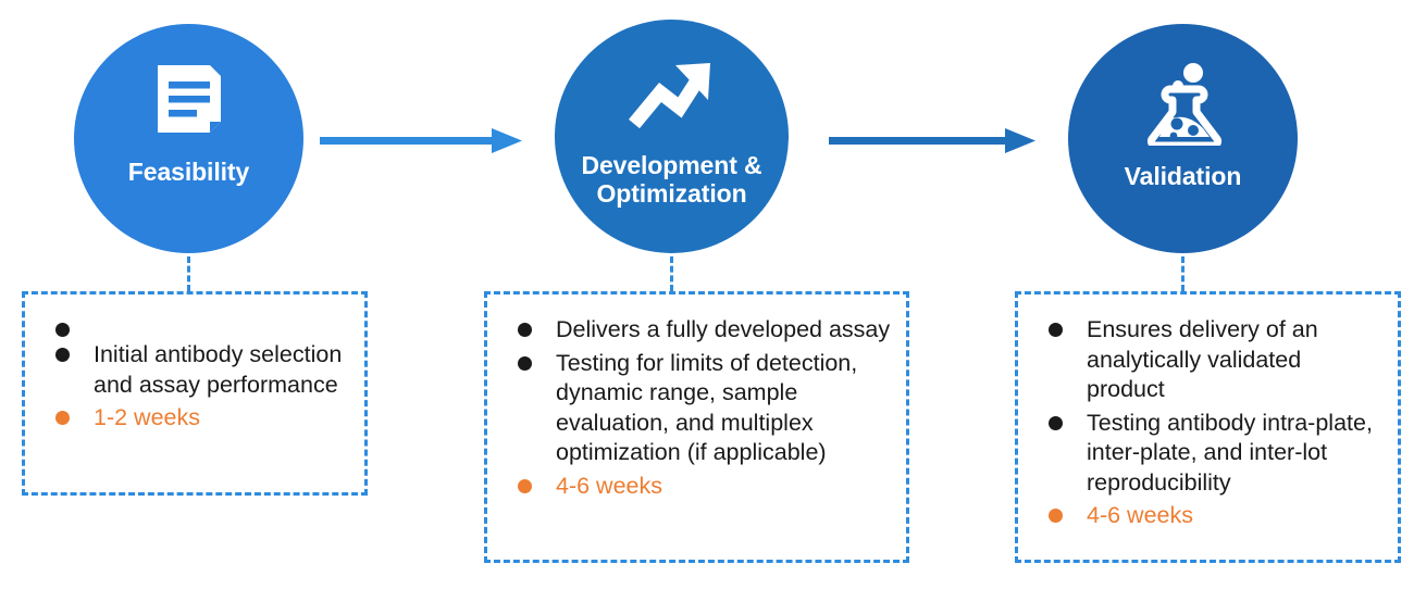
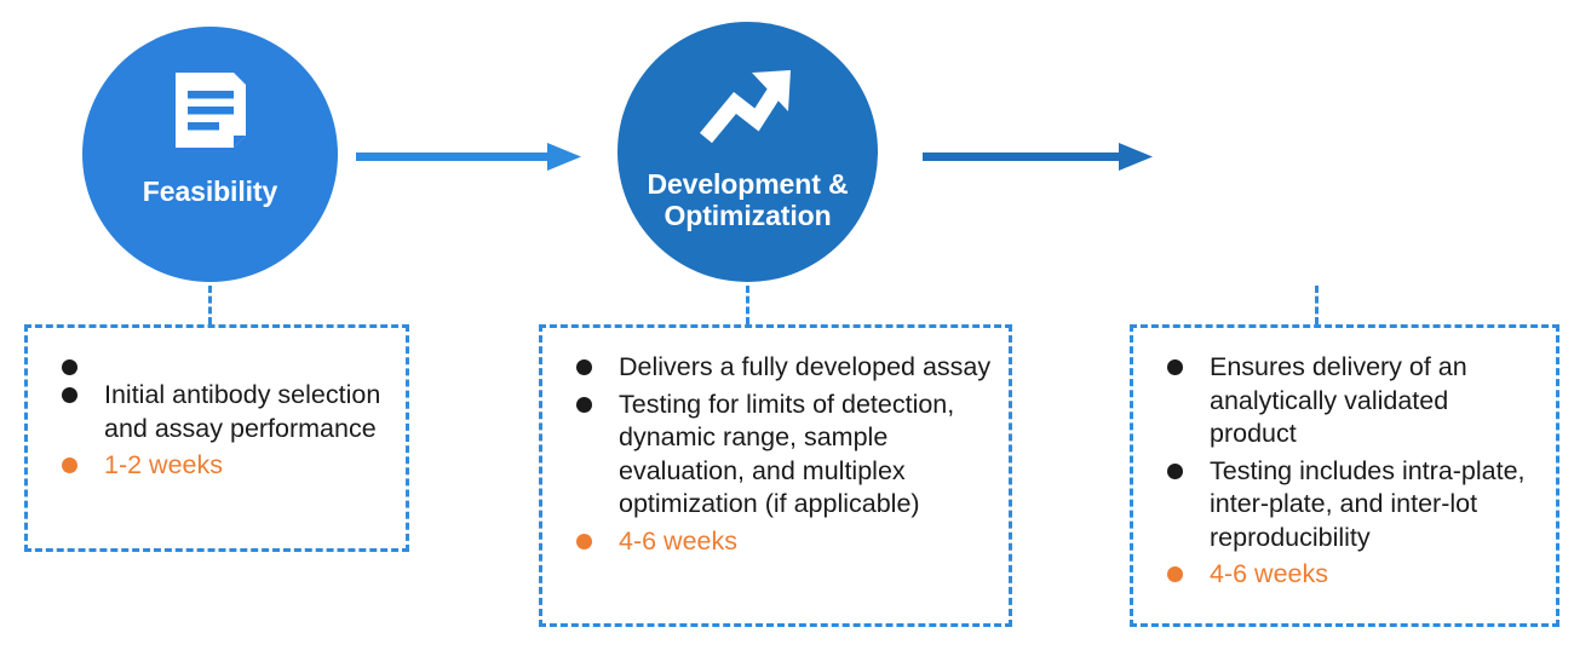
  Feasibility
  Initial antibody selection and assay performance
  1-2 weeks
  Development & Optimization
  Delivers a fully developed assay
  Testing for limits of detection, dynamic range, sample evaluation, and multiplex optimization (if applicable)
  4-6 weeks
- Validation
  Ensures delivery of an analytically validated product
- Testing antibody intra-plate, inter-plate, and inter-lot reproducibility
+ Testing includes intra-plate, inter-plate, and inter-lot reproducibility
  4-6 weeks
